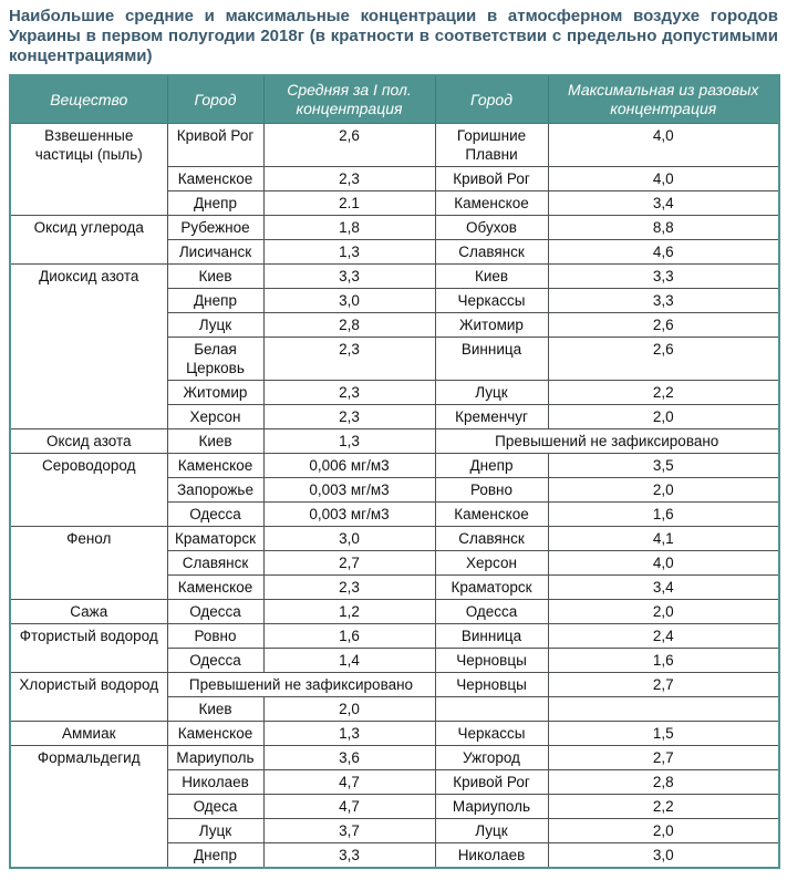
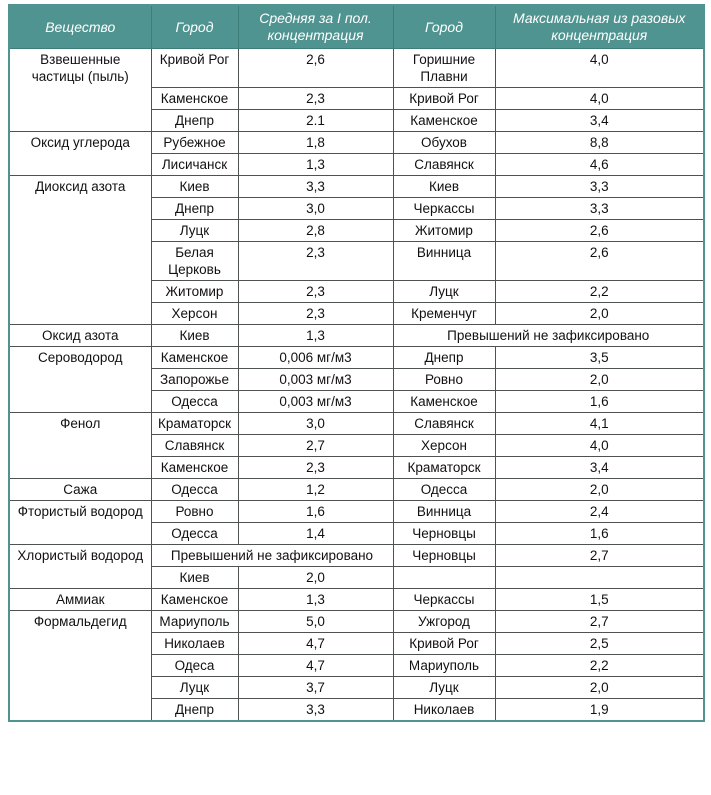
- Наибольшие средние и максимальные концентрации в атмосферном воздухе городов Украины в первом полугодии 2018г (в кратности в соответствии с предельно допустимыми концентрациями)
  Вещество	Город	Средняя за I пол. концентрация	Город	Максимальная из разовых концентрация
  Взвешенные частицы (пыль)	Кривой Рог	2,6	Горишние Плавни	4,0
  Каменское	2,3	Кривой Рог	4,0
  Днепр	2.1	Каменское	3,4
  Оксид углерода	Рубежное	1,8	Обухов	8,8
  Лисичанск	1,3	Славянск	4,6
  Диоксид азота	Киев	3,3	Киев	3,3
  Днепр	3,0	Черкассы	3,3
  Луцк	2,8	Житомир	2,6
  Белая Церковь	2,3	Винница	2,6
  Житомир	2,3	Луцк	2,2
  Херсон	2,3	Кременчуг	2,0
  Оксид азота	Киев	1,3	Превышений не зафиксировано
  Сероводород	Каменское	0,006 мг/м3	Днепр	3,5
  Запорожье	0,003 мг/м3	Ровно	2,0
  Одесса	0,003 мг/м3	Каменское	1,6
  Фенол	Краматорск	3,0	Славянск	4,1
  Славянск	2,7	Херсон	4,0
  Каменское	2,3	Краматорск	3,4
  Сажа	Одесса	1,2	Одесса	2,0
  Фтористый водород	Ровно	1,6	Винница	2,4
  Одесса	1,4	Черновцы	1,6
  Хлористый водород	Превышений не зафиксировано	Черновцы	2,7
  Киев	2,0
  Аммиак	Каменское	1,3	Черкассы	1,5
- Формальдегид	Мариуполь	3,6	Ужгород	2,7
+ Формальдегид	Мариуполь	5,0	Ужгород	2,7
- Николаев	4,7	Кривой Рог	2,8
+ Николаев	4,7	Кривой Рог	2,5
  Одеса	4,7	Мариуполь	2,2
  Луцк	3,7	Луцк	2,0
- Днепр	3,3	Николаев	3,0
+ Днепр	3,3	Николаев	1,9
